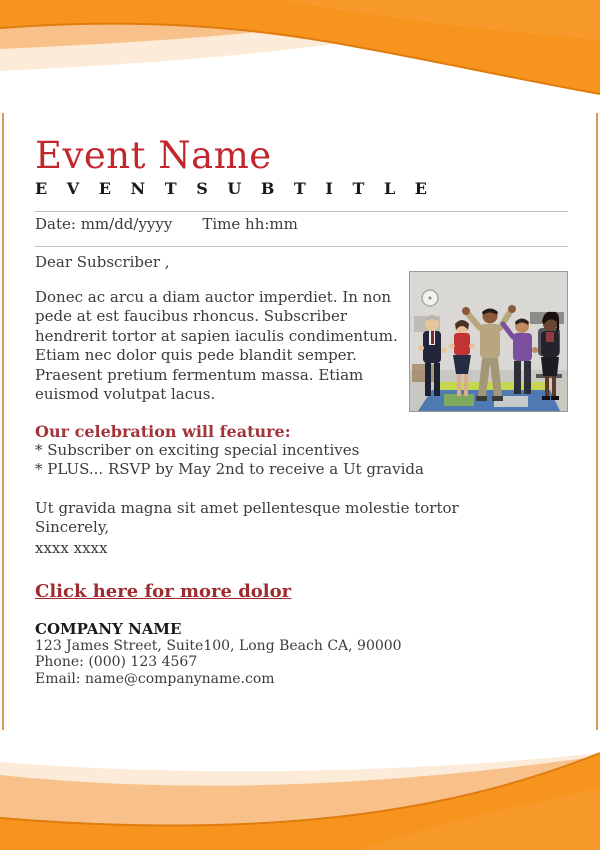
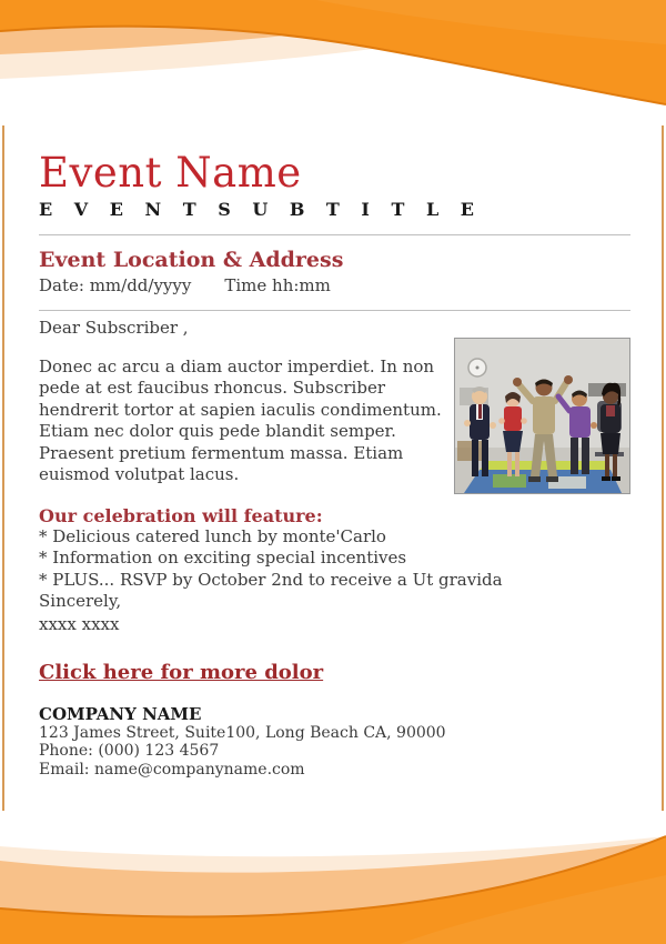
  Event Name
  E V E N T S U B T I T L E
+ Event Location & Address
  Date: mm/dd/yyyy Time hh:mm
  Dear Subscriber ,
  Donec ac arcu a diam auctor imperdiet. In non pede at est faucibus rhoncus. Subscriber hendrerit tortor at sapien iaculis condimentum. Etiam nec dolor quis pede blandit semper. Praesent pretium fermentum massa. Etiam euismod volutpat lacus.
  Our celebration will feature:
+ * Delicious catered lunch by monte'Carlo
- * Subscriber on exciting special incentives
+ * Information on exciting special incentives
- * PLUS... RSVP by May 2nd to receive a Ut gravida
+ * PLUS... RSVP by October 2nd to receive a Ut gravida
- Ut gravida magna sit amet pellentesque molestie tortor
  Sincerely,
  xxxx xxxx
  Click here for more dolor
  COMPANY NAME
  123 James Street, Suite100, Long Beach CA, 90000
  Phone: (000) 123 4567
  Email: name@companyname.com
